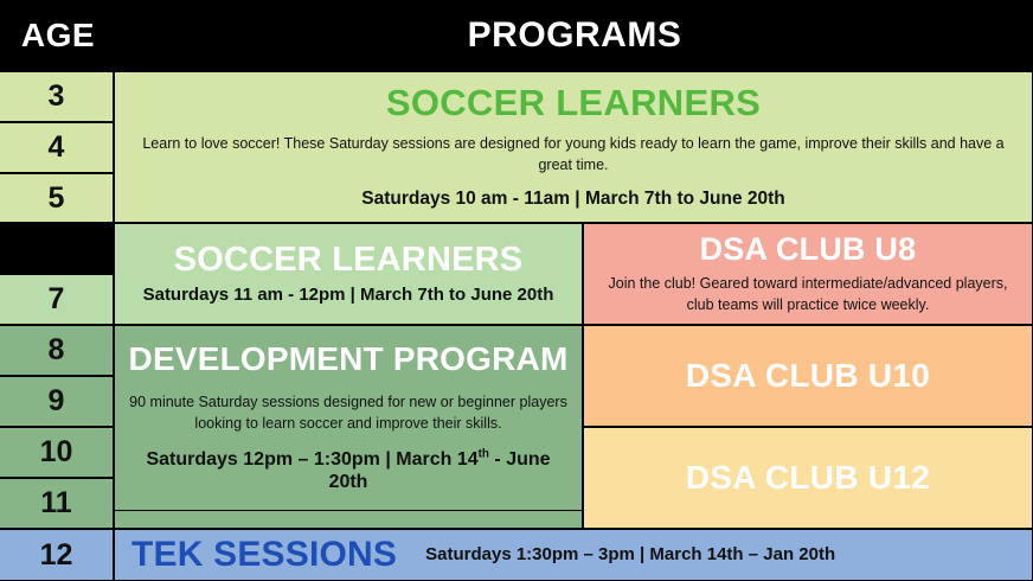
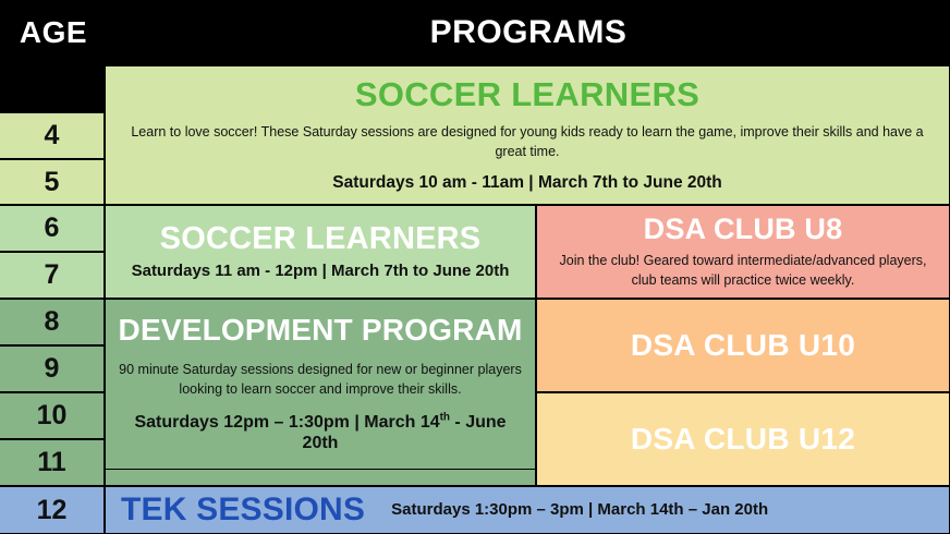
  AGE
  PROGRAMS
- 3
  4
  5
+ 6
  7
  8
  9
  10
  11
  12
  SOCCER LEARNERS
  Learn to love soccer! These Saturday sessions are designed for young kids ready to learn the game, improve their skills and have a great time.
  Saturdays 10 am - 11am | March 7th to June 20th
  SOCCER LEARNERS
  Saturdays 11 am - 12pm | March 7th to June 20th
  DSA CLUB U8
  Join the club! Geared toward intermediate/advanced players, club teams will practice twice weekly.
  DEVELOPMENT PROGRAM
  90 minute Saturday sessions designed for new or beginner players looking to learn soccer and improve their skills.
  Saturdays 12pm – 1:30pm | March 14th - June 20th
  DSA CLUB U10
  DSA CLUB U12
  TEK SESSIONS
  Saturdays 1:30pm – 3pm | March 14th – Jan 20th
